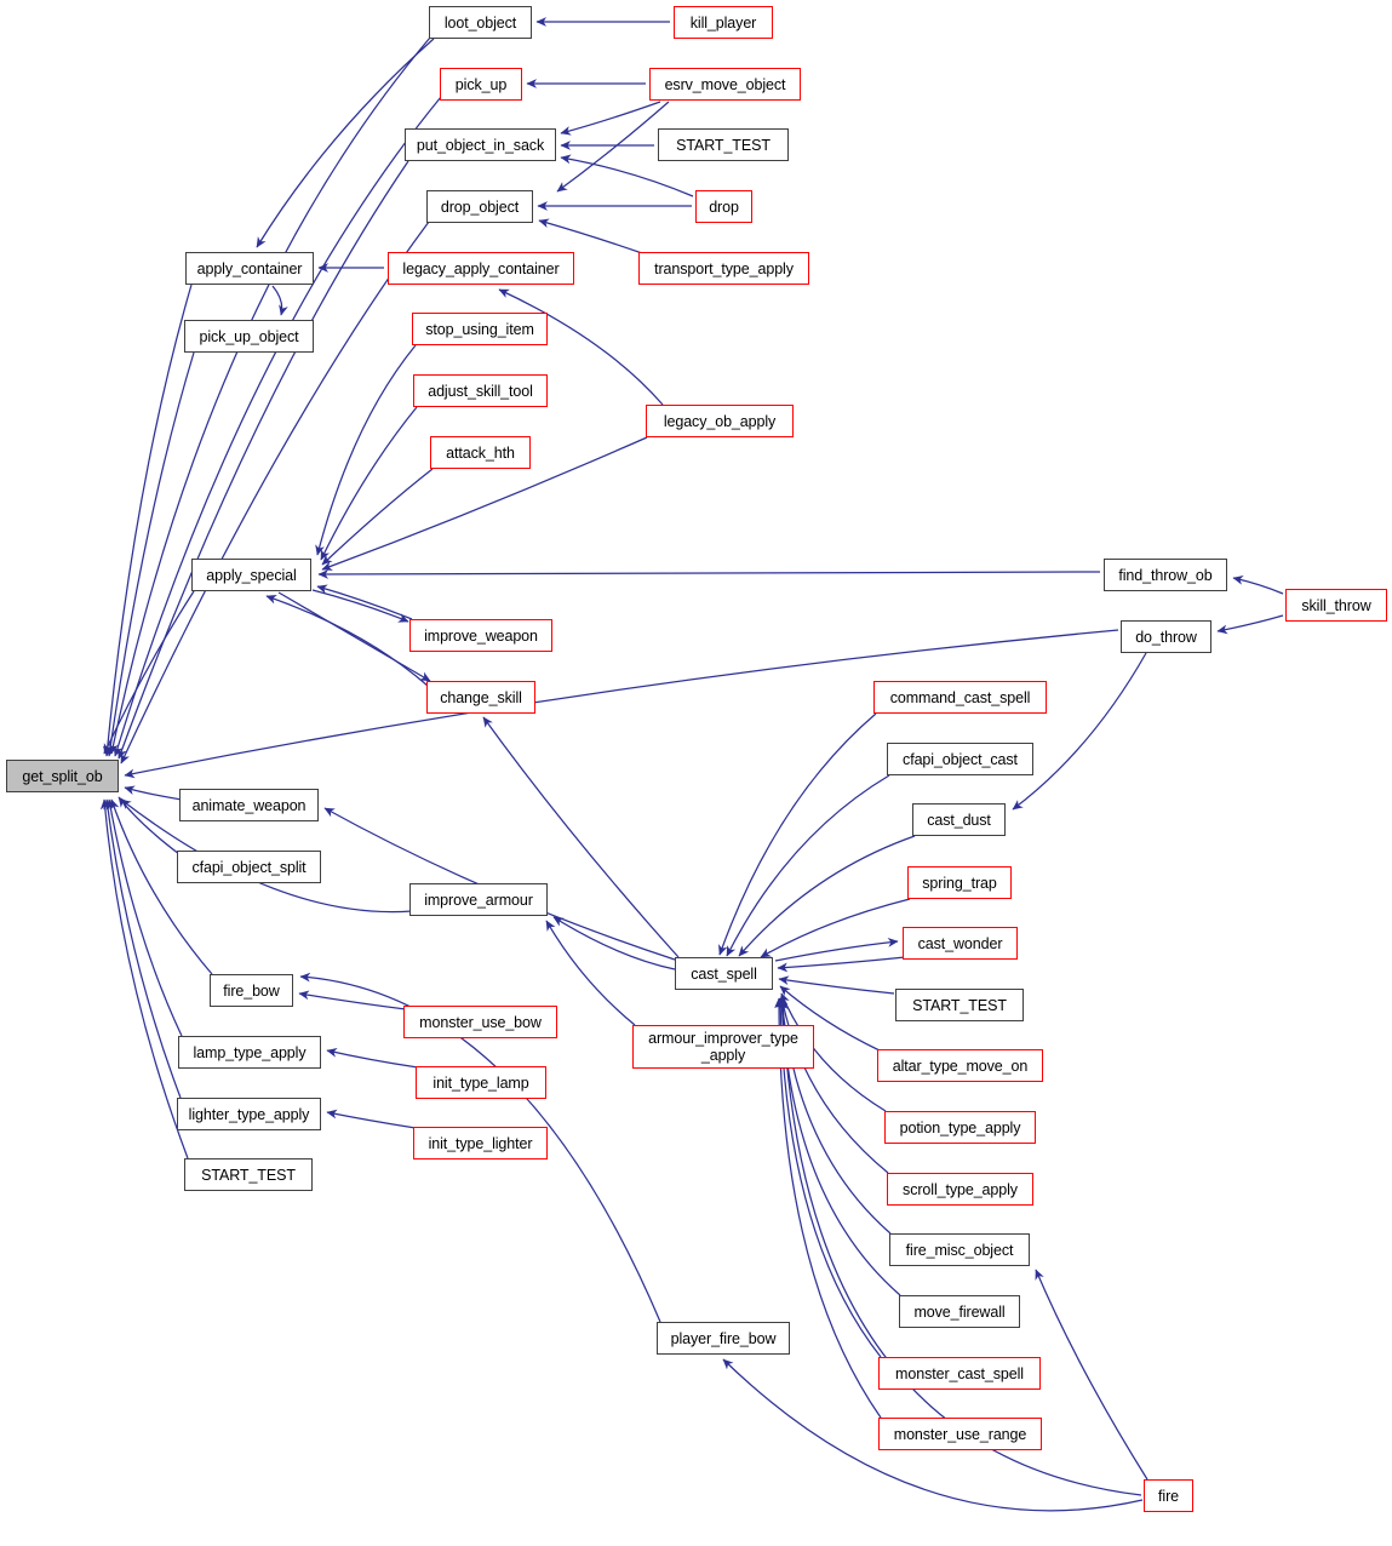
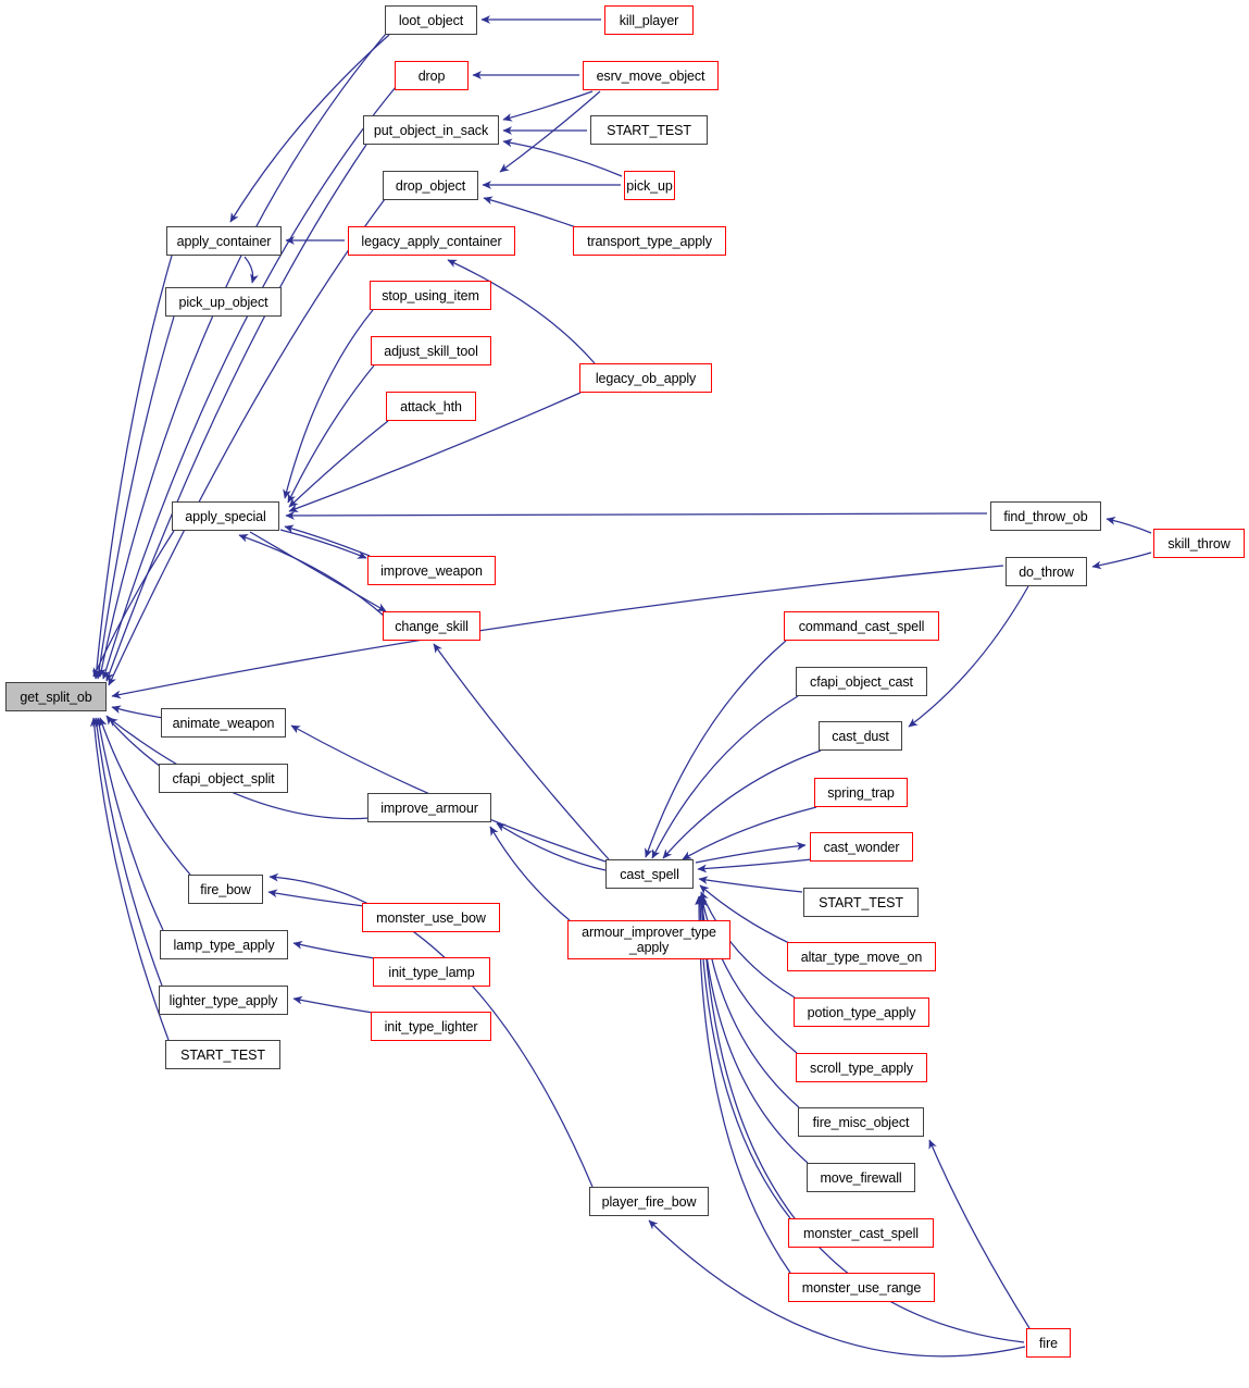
  get_split_ob
  loot_object
  kill_player
- pick_up
+ drop
  esrv_move_object
  put_object_in_sack
  START_TEST
  drop_object
- drop
+ pick_up
  apply_container
  legacy_apply_container
  transport_type_apply
  pick_up_object
  stop_using_item
  adjust_skill_tool
  legacy_ob_apply
  attack_hth
  apply_special
  find_throw_ob
  skill_throw
  do_throw
  improve_weapon
  change_skill
  command_cast_spell
  cfapi_object_cast
  cast_dust
  animate_weapon
  cfapi_object_split
  spring_trap
  improve_armour
  cast_wonder
  cast_spell
  fire_bow
  START_TEST
  monster_use_bow
  armour_improver_type
  _apply
  lamp_type_apply
  altar_type_move_on
  init_type_lamp
  lighter_type_apply
  potion_type_apply
  init_type_lighter
  START_TEST
  scroll_type_apply
  fire_misc_object
  move_firewall
  player_fire_bow
  monster_cast_spell
  monster_use_range
  fire
